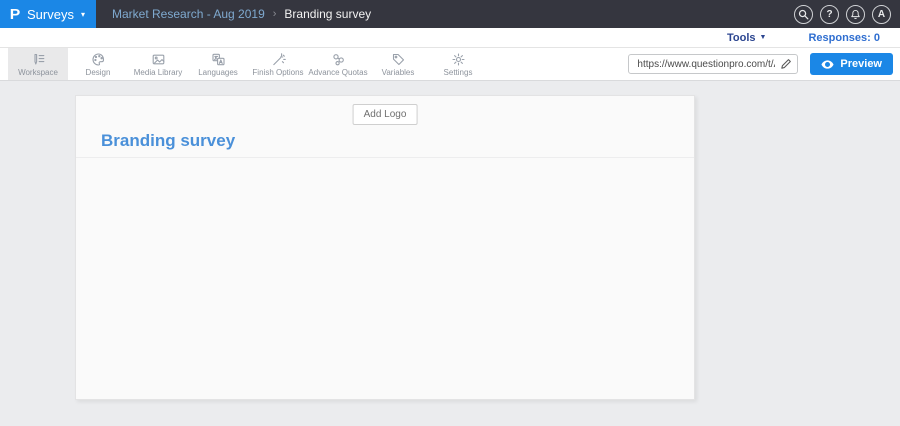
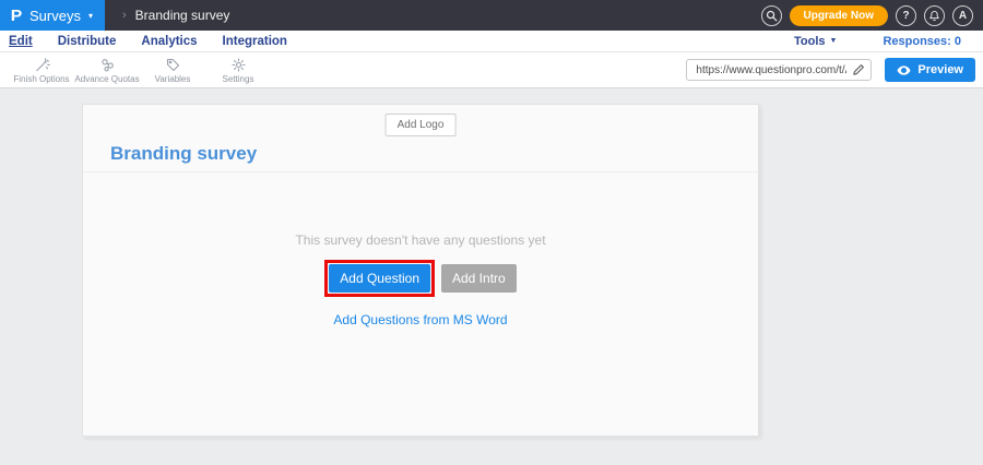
  P
  Surveys
  ▾
- Market Research - Aug 2019
  ›
  Branding survey
+ Upgrade Now
  ?
  A
+ Edit
+ Distribute
+ Analytics
+ Integration
  Tools
  Responses: 0
- Workspace
- Design
- Media Library
- Languages
  Finish Options
  Advance Quotas
  Variables
  Settings
  https://www.questionpro.com/t/
  Preview
  Add Logo
  Branding survey
+ This survey doesn't have any questions yet
+ Add Question
+ Add Intro
+ Add Questions from MS Word
